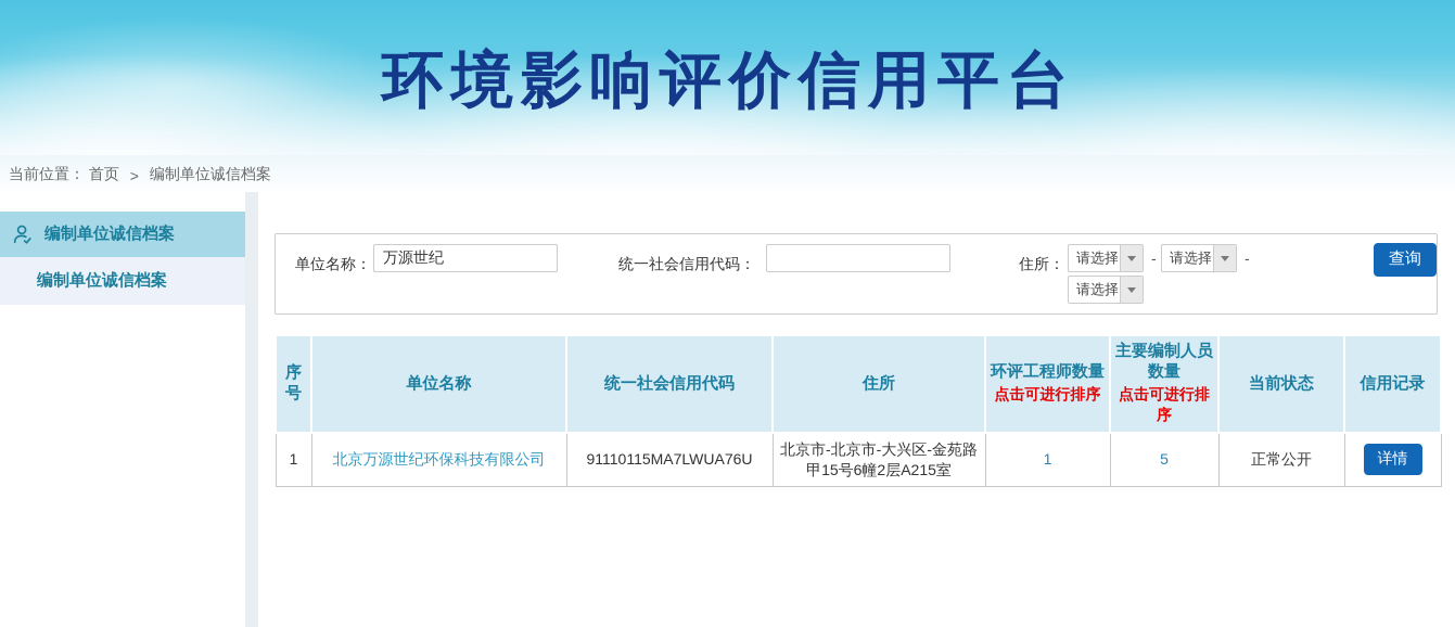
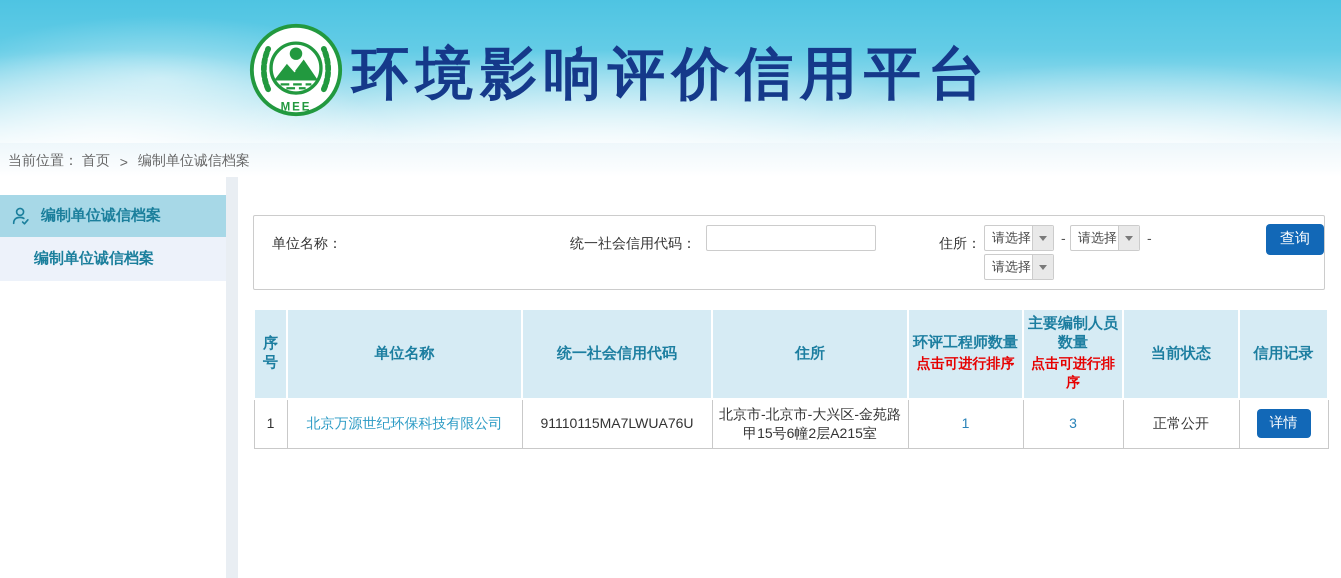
+ MEE
  环境影响评价信用平台
  当前位置： 首页 > 编制单位诚信档案
  编制单位诚信档案
  编制单位诚信档案
  单位名称：
- 万源世纪
  统一社会信用代码：
  住所：
  请选择
  -
  请选择
  -
  请选择
  查询
  序号	单位名称	统一社会信用代码	住所	环评工程师数量 点击可进行排序	主要编制人员数量 点击可进行排序	当前状态	信用记录
- 1	北京万源世纪环保科技有限公司	91110115MA7LWUA76U	北京市-北京市-大兴区-金苑路甲15号6幢2层A215室	1	5	正常公开	详情
+ 1	北京万源世纪环保科技有限公司	91110115MA7LWUA76U	北京市-北京市-大兴区-金苑路甲15号6幢2层A215室	1	3	正常公开	详情
